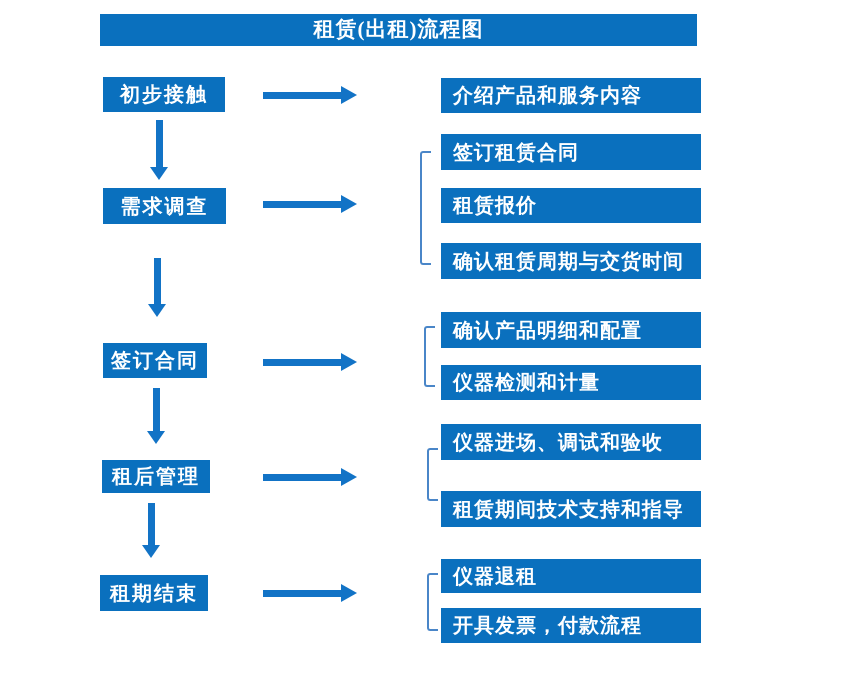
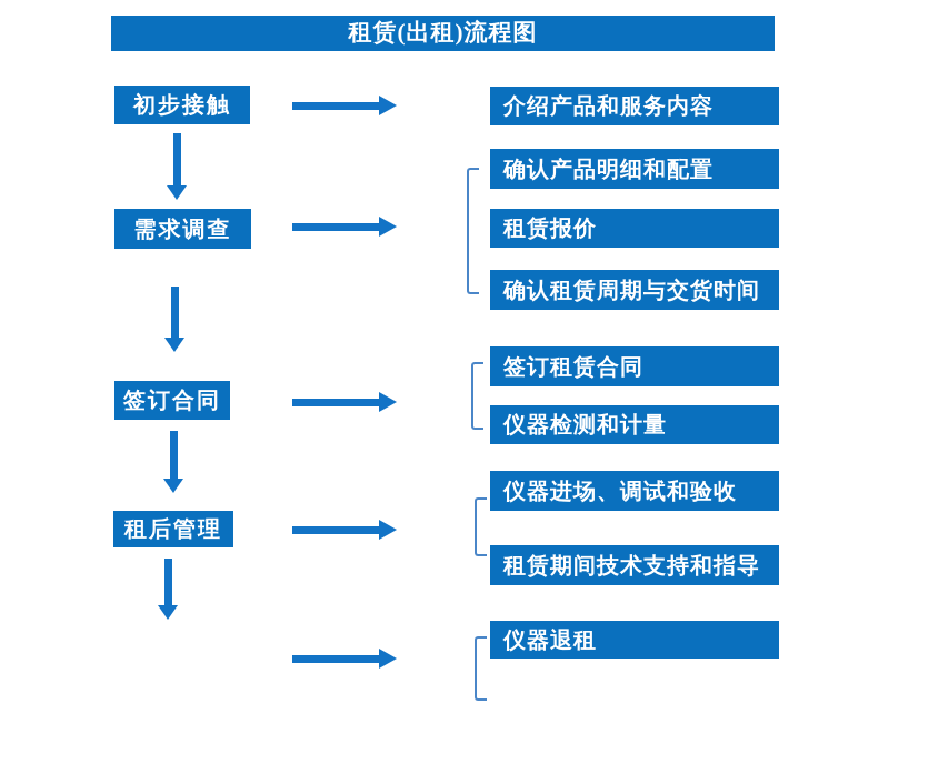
  租赁(出租)流程图
  初步接触
  需求调查
  签订合同
  租后管理
- 租期结束
  介绍产品和服务内容
- 签订租赁合同
+ 确认产品明细和配置
  租赁报价
  确认租赁周期与交货时间
- 确认产品明细和配置
+ 签订租赁合同
  仪器检测和计量
  仪器进场、调试和验收
  租赁期间技术支持和指导
  仪器退租
- 开具发票，付款流程
